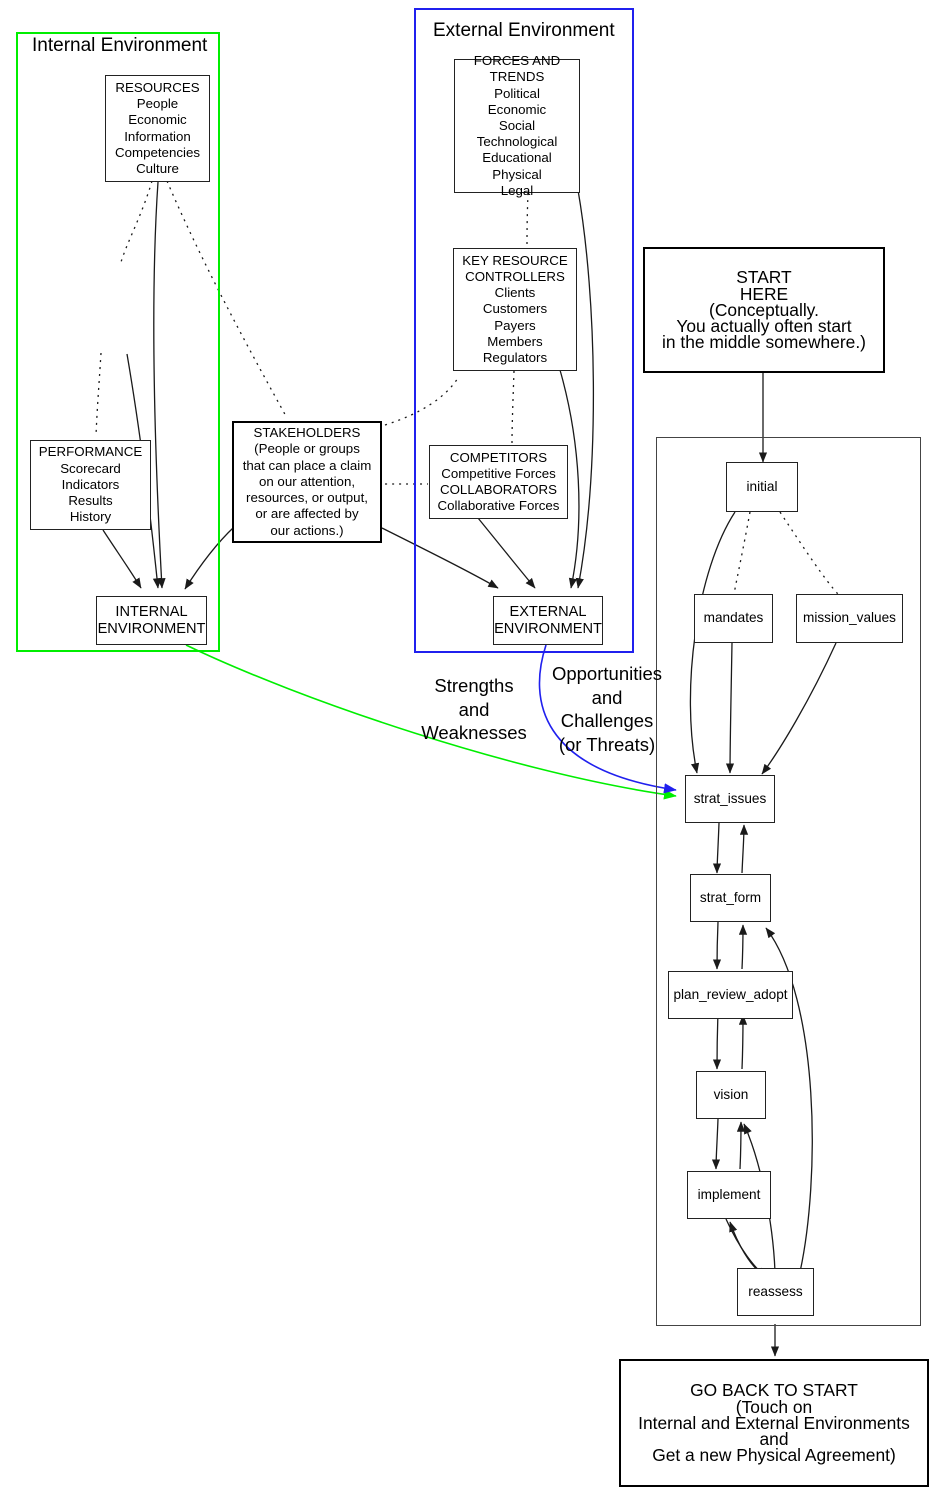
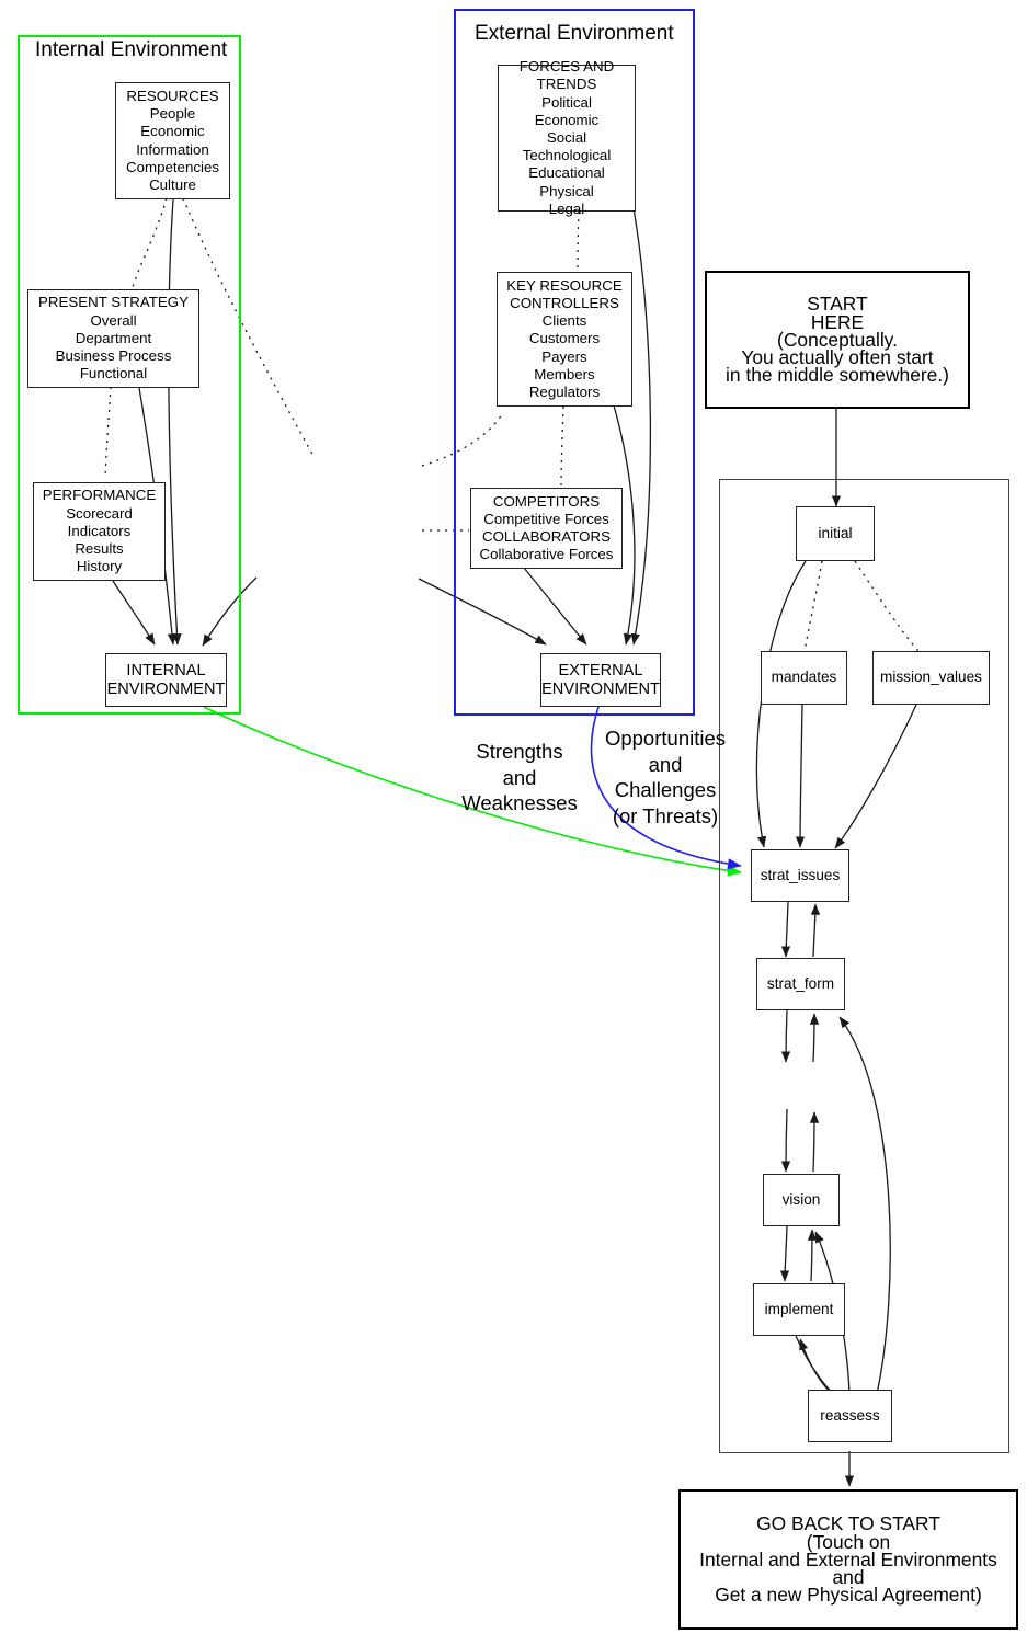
  Internal Environment
  External Environment
  RESOURCES
  People
  Economic
  Information
  Competencies
  Culture
+ PRESENT STRATEGY
+ Overall
+ Department
+ Business Process
+ Functional
  PERFORMANCE
  Scorecard
  Indicators
  Results
  History
  INTERNAL
  ENVIRONMENT
  FORCES AND TRENDS
  Political
  Economic
  Social
  Technological
  Educational
  Physical
  Legal
  KEY RESOURCE
  CONTROLLERS
  Clients
  Customers
  Payers
  Members
  Regulators
  COMPETITORS
  Competitive Forces
  COLLABORATORS
  Collaborative Forces
  EXTERNAL
  ENVIRONMENT
- STAKEHOLDERS
- (People or groups
- that can place a claim
- on our attention,
- resources, or output,
- or are affected by
- our actions.)
  START
  HERE
  (Conceptually.
  You actually often start
  in the middle somewhere.)
  initial
  mandates
  mission_values
  strat_issues
  strat_form
- plan_review_adopt
  vision
  implement
  reassess
  GO BACK TO START
  (Touch on
  Internal and External Environments
  and
  Get a new Physical Agreement)
  Strengths
  and
  Weaknesses
  Opportunities
  and
  Challenges
  (or Threats)
